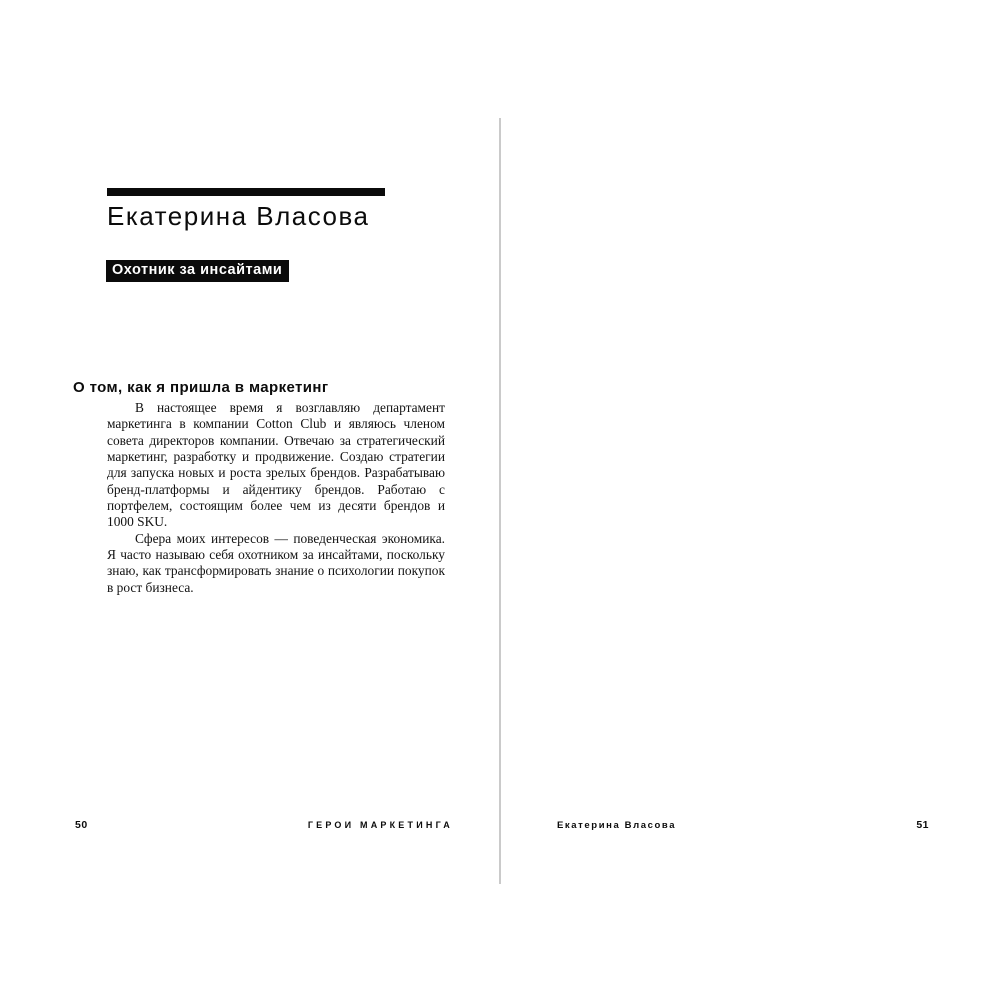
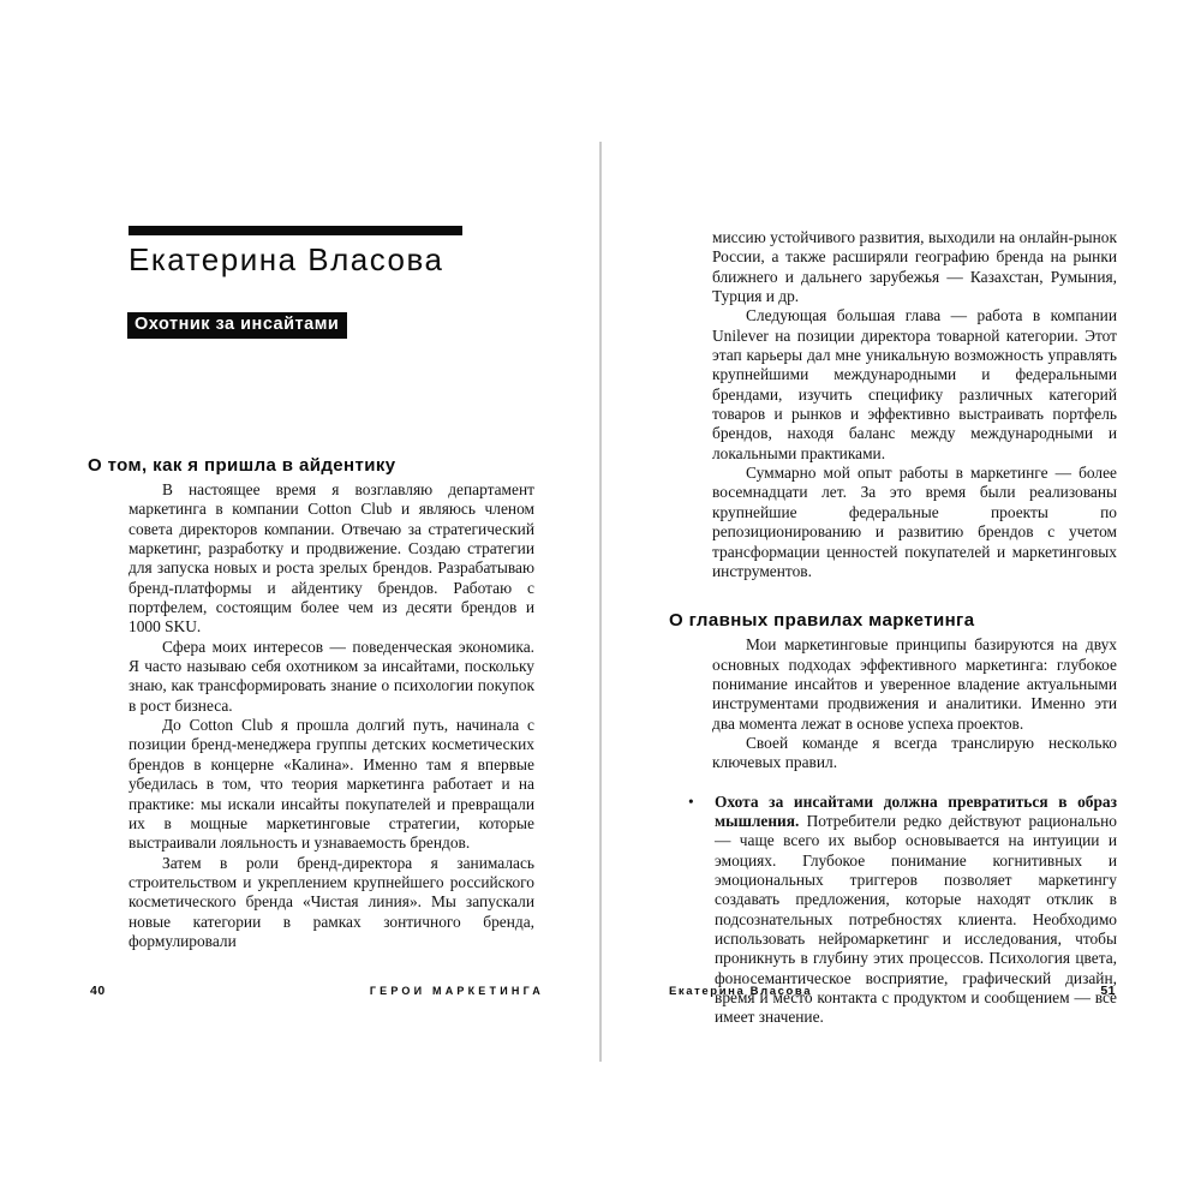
  Екатерина Власова
  Охотник за инсайтами
- О том, как я пришла в маркетинг
+ О том, как я пришла в айдентику
  В настоящее время я возглавляю департамент маркетинга в компании Cotton Club и являюсь членом совета директоров компании. Отвечаю за стратегический маркетинг, разработку и продвижение. Создаю стратегии для запуска новых и роста зрелых брендов. Разрабатываю бренд-платформы и айдентику брендов. Работаю с портфелем, состоящим более чем из десяти брендов и 1000 SKU.
  Сфера моих интересов — поведенческая экономика. Я часто называю себя охотником за инсайтами, поскольку знаю, как трансформировать знание о психологии покупок в рост бизнеса.
+ До Cotton Club я прошла долгий путь, начинала с позиции бренд-менеджера группы детских косметических брендов в концерне «Калина». Именно там я впервые убедилась в том, что теория маркетинга работает и на практике: мы искали инсайты покупателей и превращали их в мощные маркетинговые стратегии, которые выстраивали лояльность и узнаваемость брендов.
+ Затем в роли бренд-директора я занималась строительством и укреплением крупнейшего российского косметического бренда «Чистая линия». Мы запускали новые категории в рамках зонтичного бренда, формулировали
+ миссию устойчивого развития, выходили на онлайн-рынок России, а также расширяли географию бренда на рынки ближнего и дальнего зарубежья — Казахстан, Румыния, Турция и др.
+ Следующая большая глава — работа в компании Unilever на позиции директора товарной категории. Этот этап карьеры дал мне уникальную возможность управлять крупнейшими международными и федеральными брендами, изучить специфику различных категорий товаров и рынков и эффективно выстраивать портфель брендов, находя баланс между международными и локальными практиками.
+ Суммарно мой опыт работы в маркетинге — более восемнадцати лет. За это время были реализованы крупнейшие федеральные проекты по репозиционированию и развитию брендов с учетом трансформации ценностей покупателей и маркетинговых инструментов.
+ О главных правилах маркетинга
+ Мои маркетинговые принципы базируются на двух основных подходах эффективного маркетинга: глубокое понимание инсайтов и уверенное владение актуальными инструментами продвижения и аналитики. Именно эти два момента лежат в основе успеха проектов.
+ Своей команде я всегда транслирую несколько ключевых правил.
+ •
+ Охота за инсайтами должна превратиться в образ мышления. Потребители редко действуют рационально — чаще всего их выбор основывается на интуиции и эмоциях. Глубокое понимание когнитивных и эмоциональных триггеров позволяет маркетингу создавать предложения, которые находят отклик в подсознательных потребностях клиента. Необходимо использовать нейромаркетинг и исследования, чтобы проникнуть в глубину этих процессов. Психология цвета, фоносемантическое восприятие, графический дизайн, время и место контакта с продуктом и сообщением — все имеет значение.
- 50
+ 40
  ГЕРОИ МАРКЕТИНГА
  Екатерина Власова
  51
